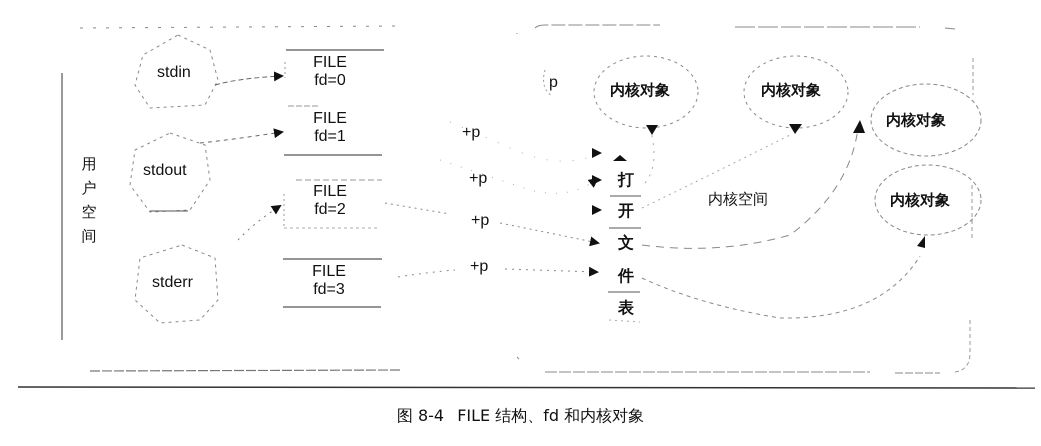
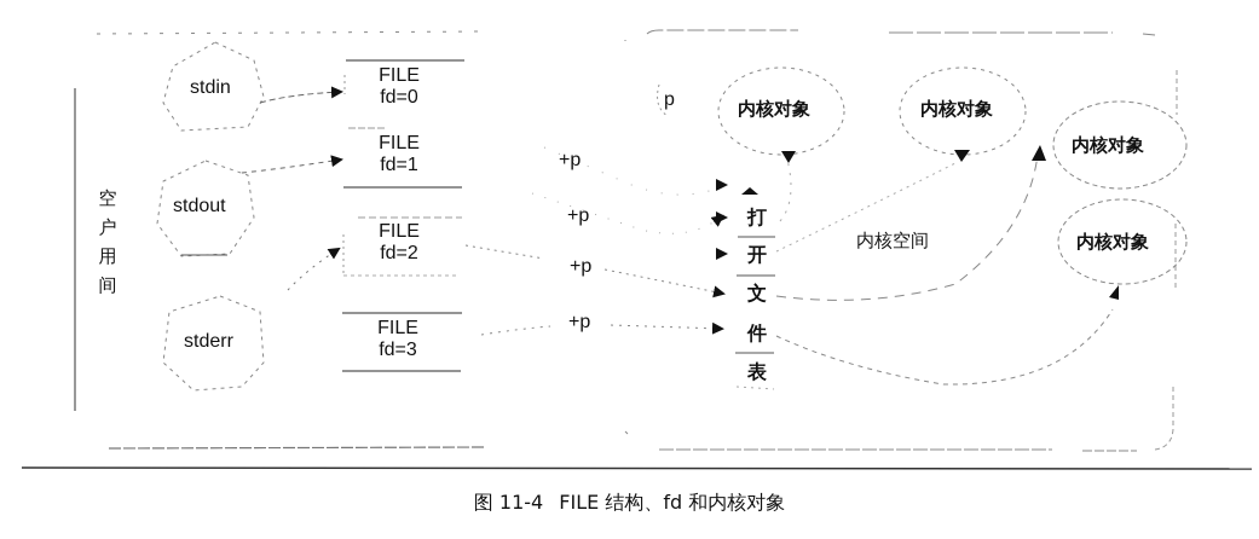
- 用
+ 空
  户
- 空
+ 用
  间
  stdin
  stdout
  stderr
  FILE
  fd=0
  FILE
  fd=1
  FILE
  fd=2
  FILE
  fd=3
  +p
  +p
  +p
  +p
  p
  打
  开
  文
  件
  表
  内核空间
  内核对象
  内核对象
  内核对象
  内核对象
- 图 8-4 FILE 结构、fd 和内核对象
+ 图 11-4 FILE 结构、fd 和内核对象
